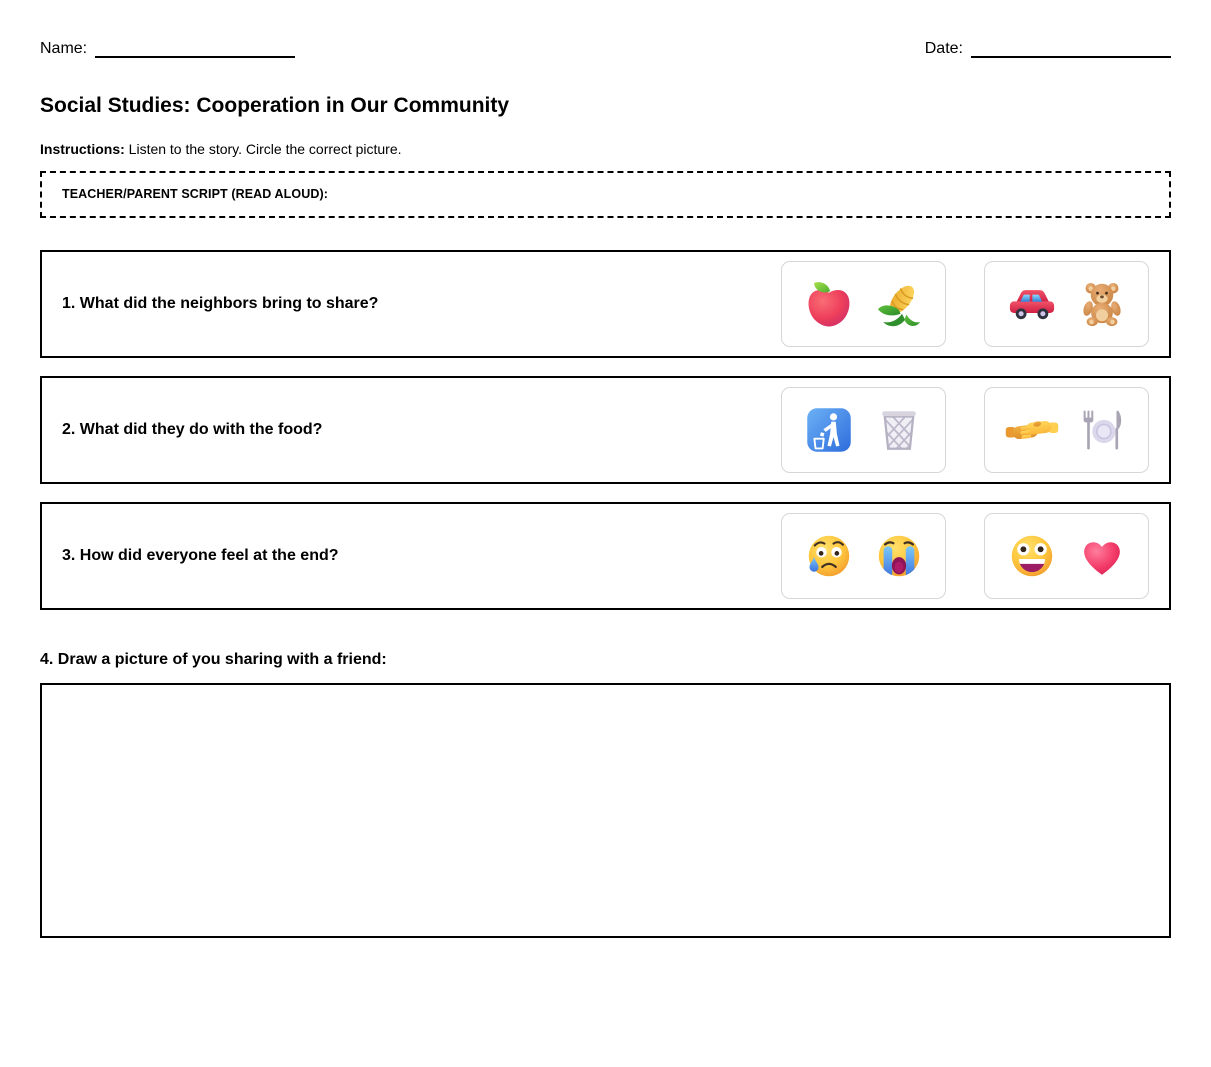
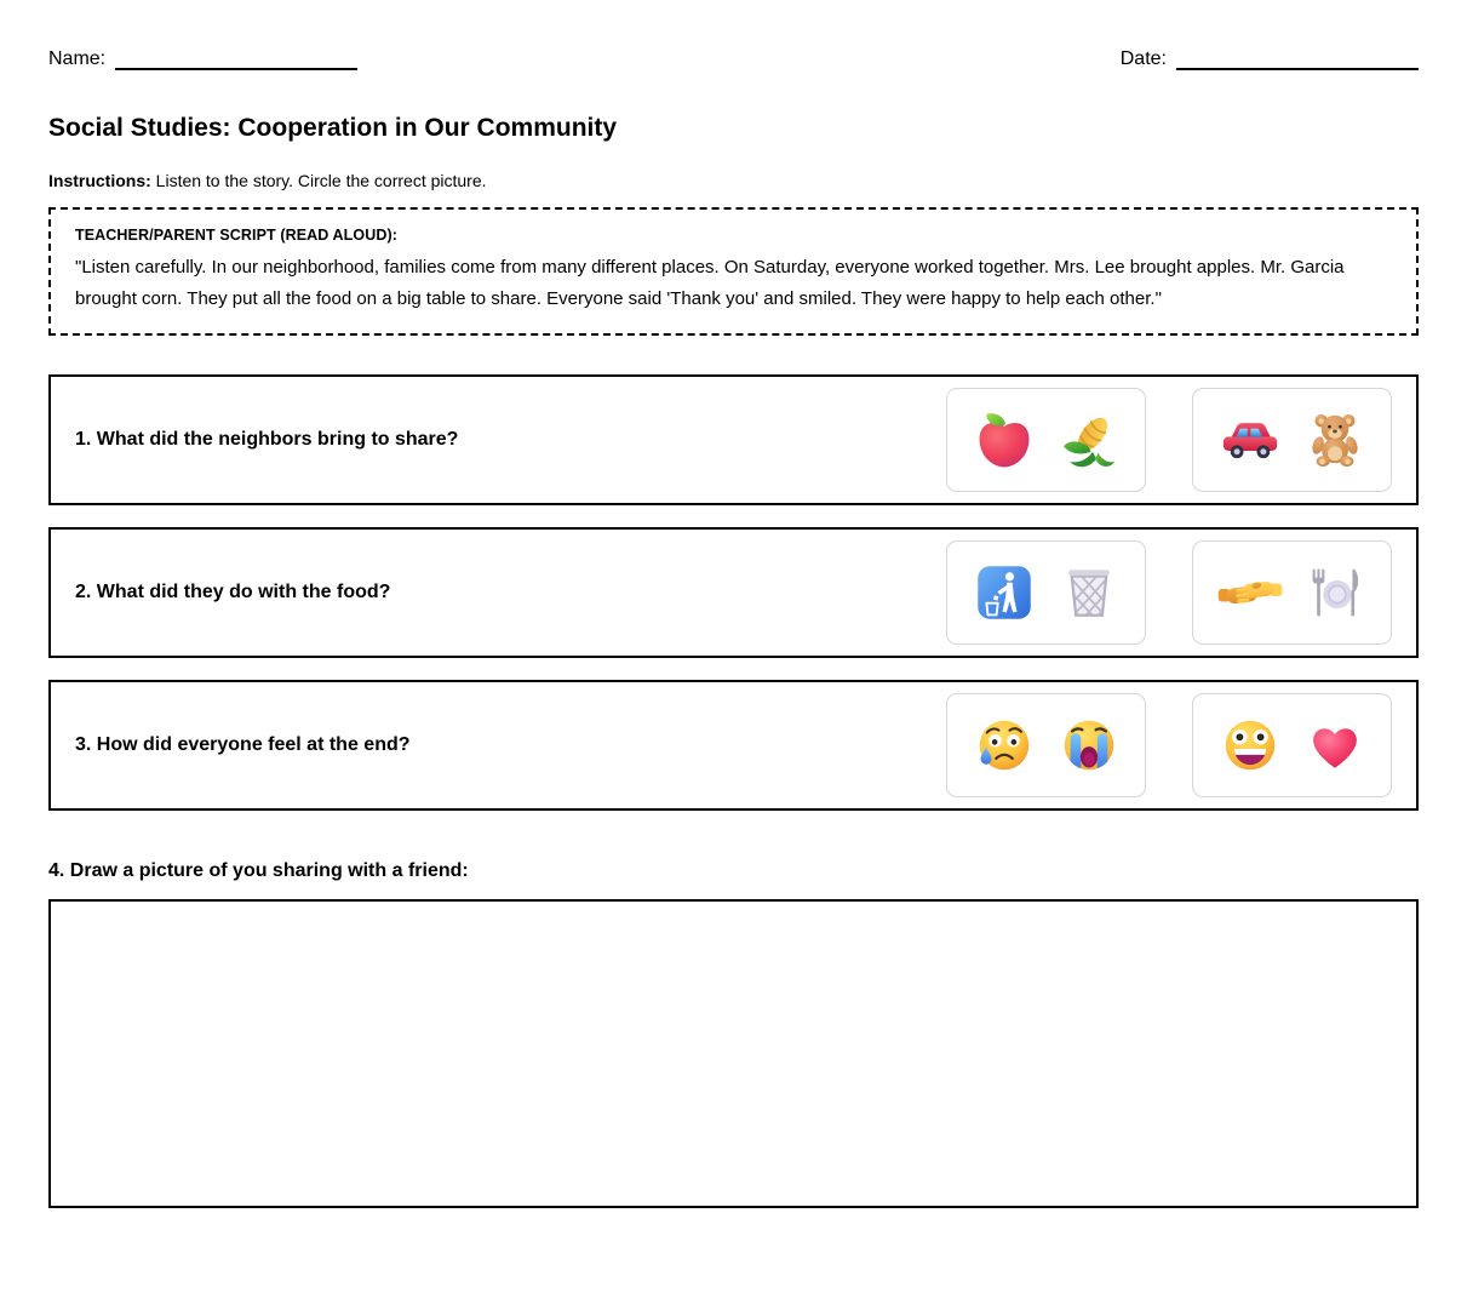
  Name:
  Date:
  Social Studies: Cooperation in Our Community
  Instructions: Listen to the story. Circle the correct picture.
  TEACHER/PARENT SCRIPT (READ ALOUD):
+ "Listen carefully. In our neighborhood, families come from many different places. On Saturday, everyone worked together. Mrs. Lee brought apples. Mr. Garcia brought corn. They put all the food on a big table to share. Everyone said 'Thank you' and smiled. They were happy to help each other."
  1. What did the neighbors bring to share?
  2. What did they do with the food?
  3. How did everyone feel at the end?
  4. Draw a picture of you sharing with a friend:
